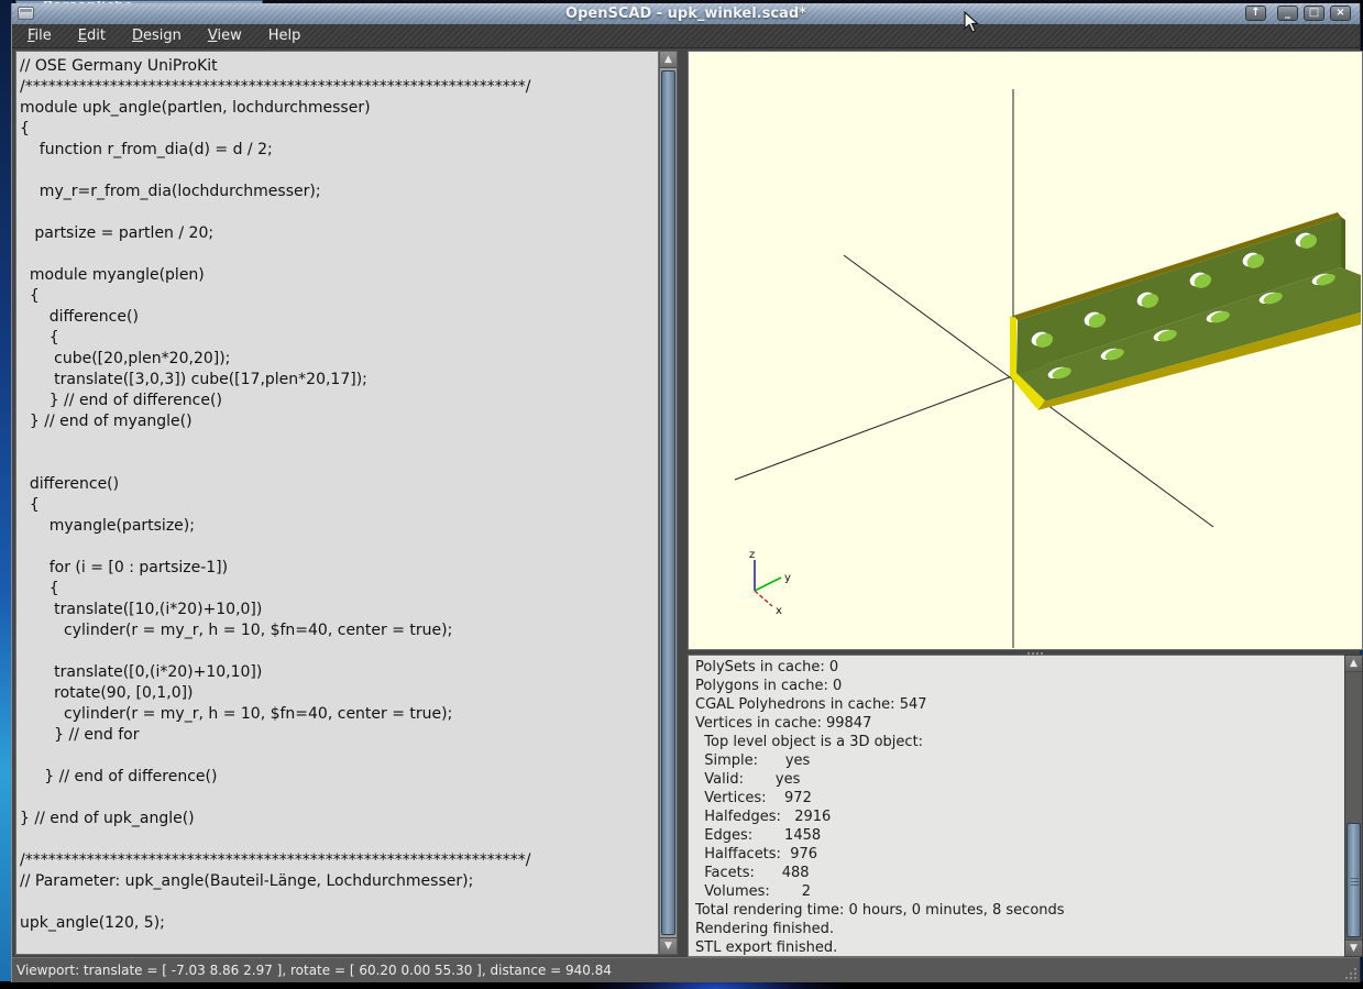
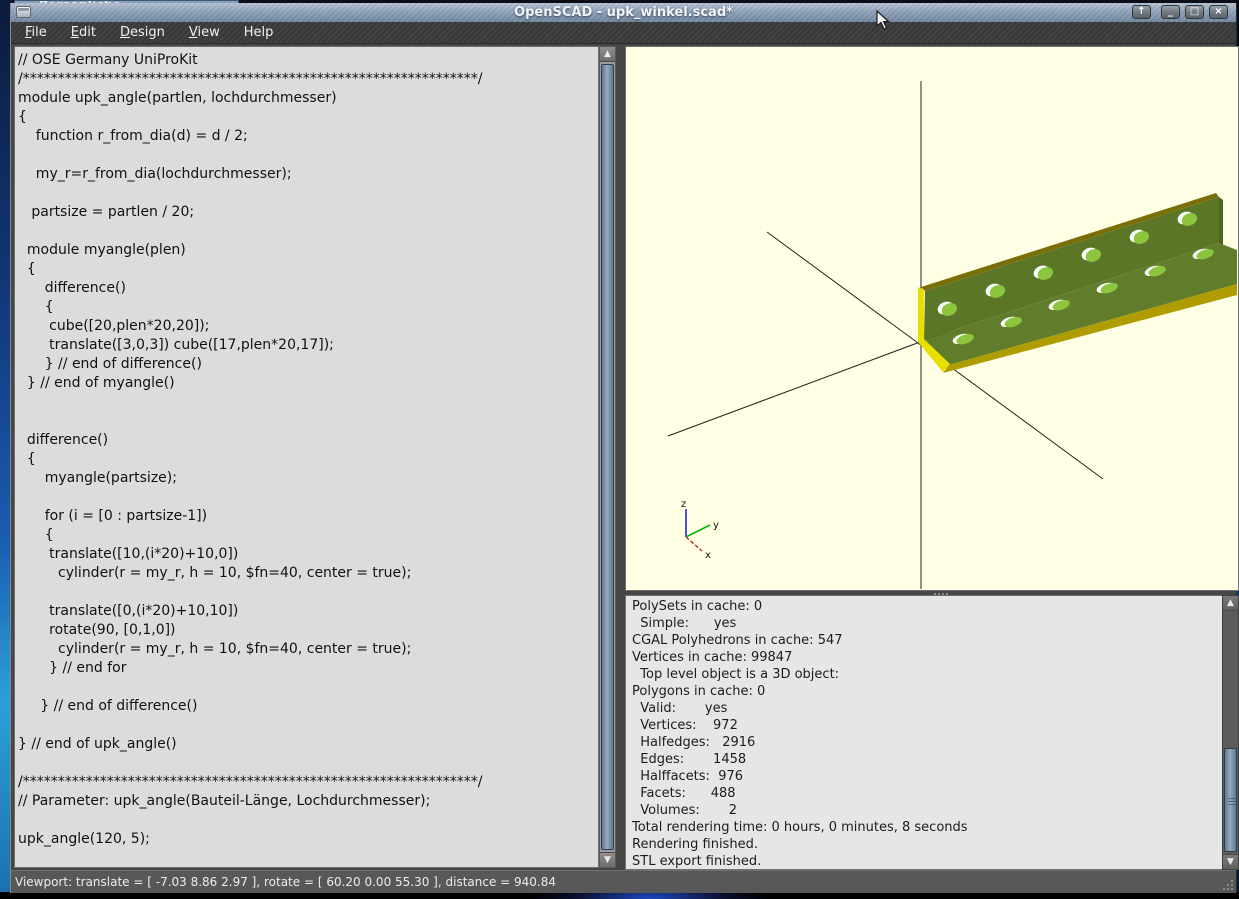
  OpenSCAD - upk_winkel.scad*
  ↑
  _
  □
  ×
  File
  Edit
  Design
  View
  Help
  // OSE Germany UniProKit
  /*****************************************************************/
  module upk_angle(partlen, lochdurchmesser)
  {
  function r_from_dia(d) = d / 2;
  my_r=r_from_dia(lochdurchmesser);
  partsize = partlen / 20;
  module myangle(plen)
  {
  difference()
  {
  cube([20,plen*20,20]);
  translate([3,0,3]) cube([17,plen*20,17]);
  } // end of difference()
  } // end of myangle()
  difference()
  {
  myangle(partsize);
  for (i = [0 : partsize-1])
  {
  translate([10,(i*20)+10,0])
  cylinder(r = my_r, h = 10, $fn=40, center = true);
  translate([0,(i*20)+10,10])
  rotate(90, [0,1,0])
  cylinder(r = my_r, h = 10, $fn=40, center = true);
  } // end for
  } // end of difference()
  } // end of upk_angle()
  /*****************************************************************/
  // Parameter: upk_angle(Bauteil-Länge, Lochdurchmesser);
  upk_angle(120, 5);
  ▲
  ▼
  z
  y
  x
  PolySets in cache: 0
- Polygons in cache: 0
+ Simple: yes
  CGAL Polyhedrons in cache: 547
  Vertices in cache: 99847
  Top level object is a 3D object:
- Simple: yes
+ Polygons in cache: 0
  Valid: yes
  Vertices: 972
  Halfedges: 2916
  Edges: 1458
  Halffacets: 976
  Facets: 488
  Volumes: 2
  Total rendering time: 0 hours, 0 minutes, 8 seconds
  Rendering finished.
  STL export finished.
  ▲
  ▼
  Viewport: translate = [ -7.03 8.86 2.97 ], rotate = [ 60.20 0.00 55.30 ], distance = 940.84
